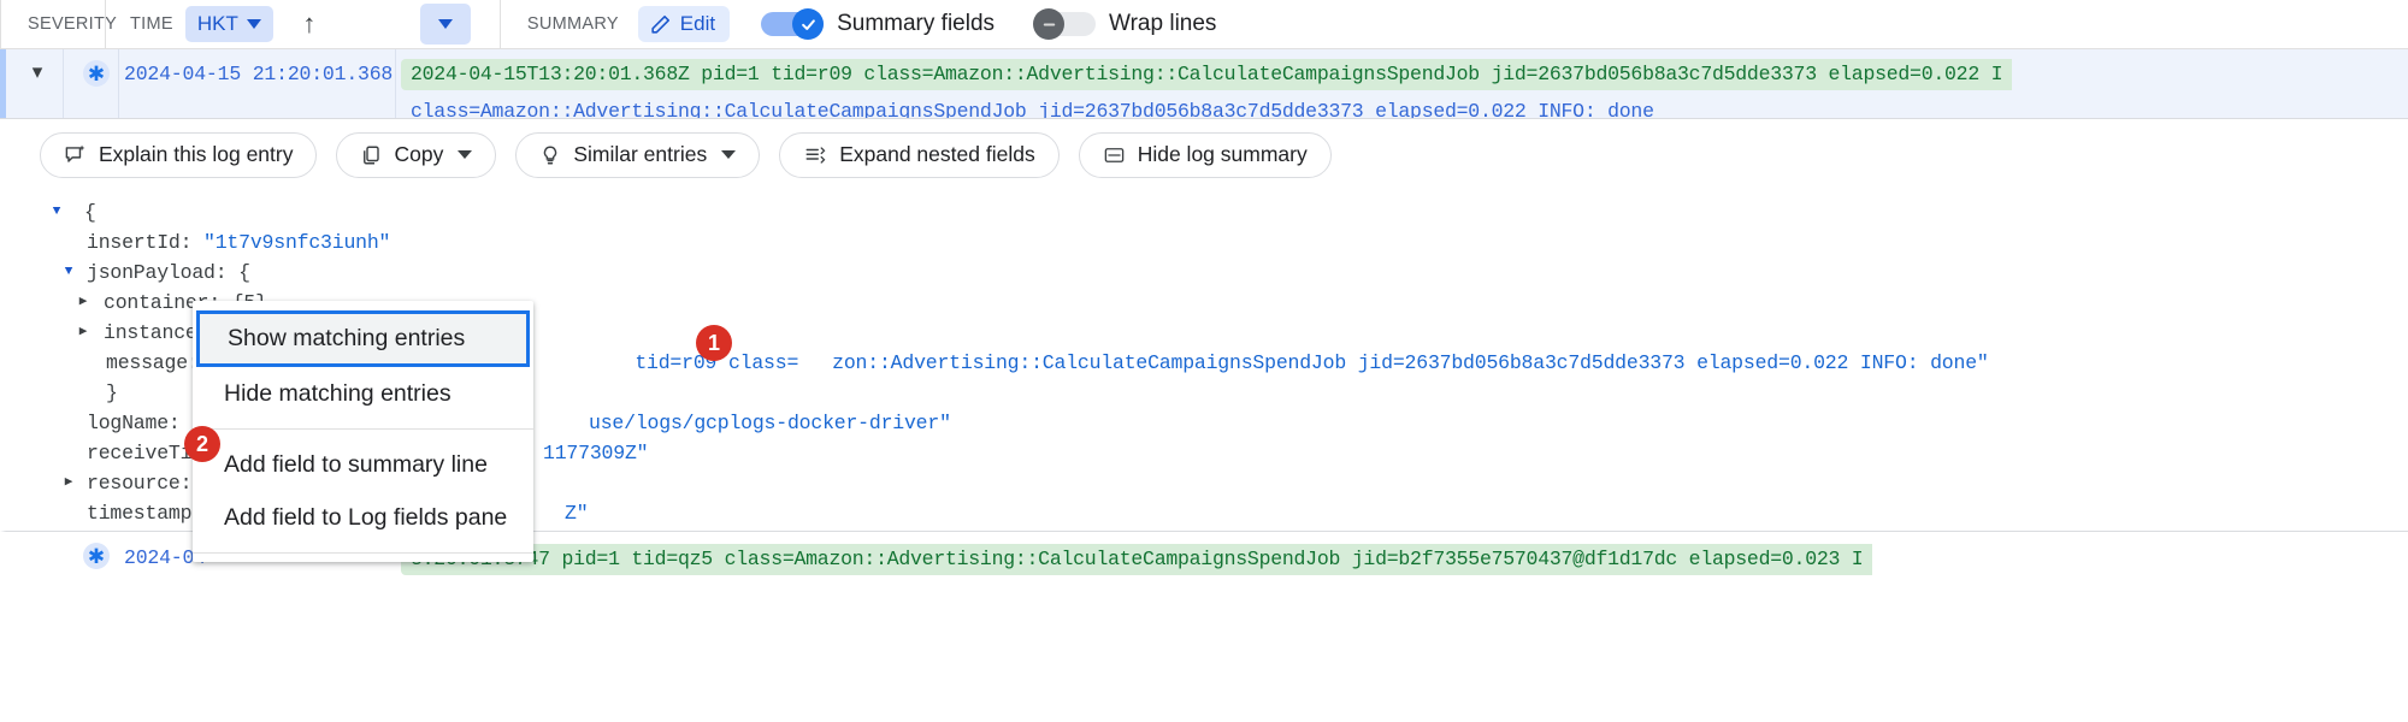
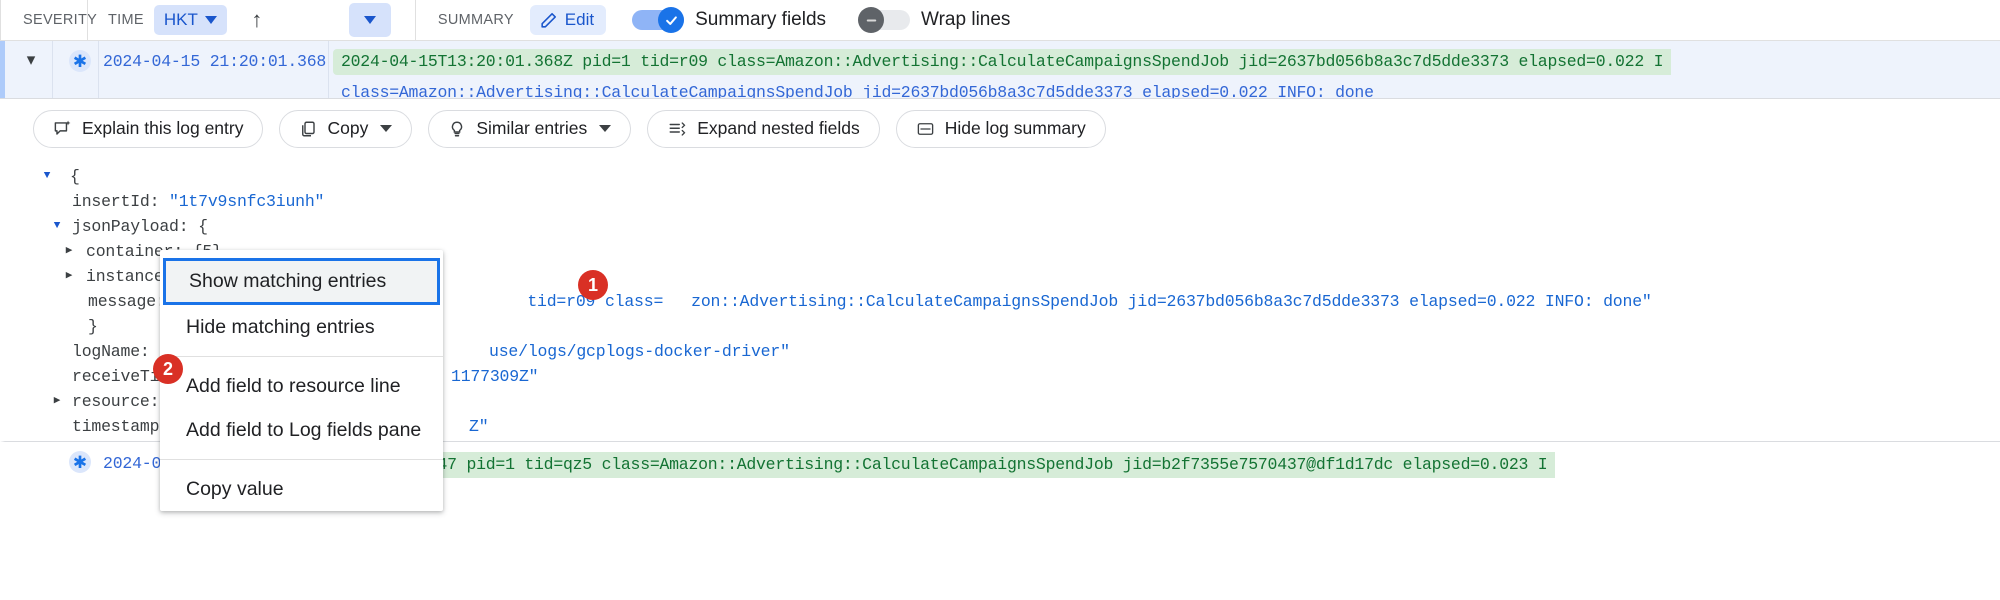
  SEVERITY
  TIME
  HKT
  ↑
  SUMMARY
  Edit
  Summary fields
  Wrap lines
  ▾
  ✱
  2024-04-15 21:20:01.368
  2024-04-15T13:20:01.368Z pid=1 tid=r09 class=Amazon::Advertising::CalculateCampaignsSpendJob jid=2637bd056b8a3c7d5dde3373 elapsed=0.022 I
  class=Amazon::Advertising::CalculateCampaignsSpendJob jid=2637bd056b8a3c7d5dde3373 elapsed=0.022 INFO: done
  Explain this log entry
  Copy
  Similar entries
  Expand nested fields
  Hide log summary
  ▼
  {
  insertId
  :
  "1t7v9snfc3iunh"
  ▼
  jsonPayload
  : {
  ▶
  containe
  ▶
  instance
  message
  tid=r09 class=
  zon::Advertising::CalculateCampaignsSpendJob jid=2637bd056b8a3c7d5dde3373 elapsed=0.022 INFO: done"
  }
  logName
  :
  use/logs/gcplogs-docker-driver"
  receiveT
  1177309Z"
  ▶
  resource
  :
  timestamp
  Z"
  ✱
  2024-0
  7 pid=1 tid=qz5 class=Amazon::Advertising::CalculateCampaignsSpendJob jid=b2f7355e7570437@df1d17dc elapsed=0.023 I
  Show matching entries
  Hide matching entries
- Add field to summary line
+ Add field to resource line
  Add field to Log fields pane
+ Copy value
  1
  2
